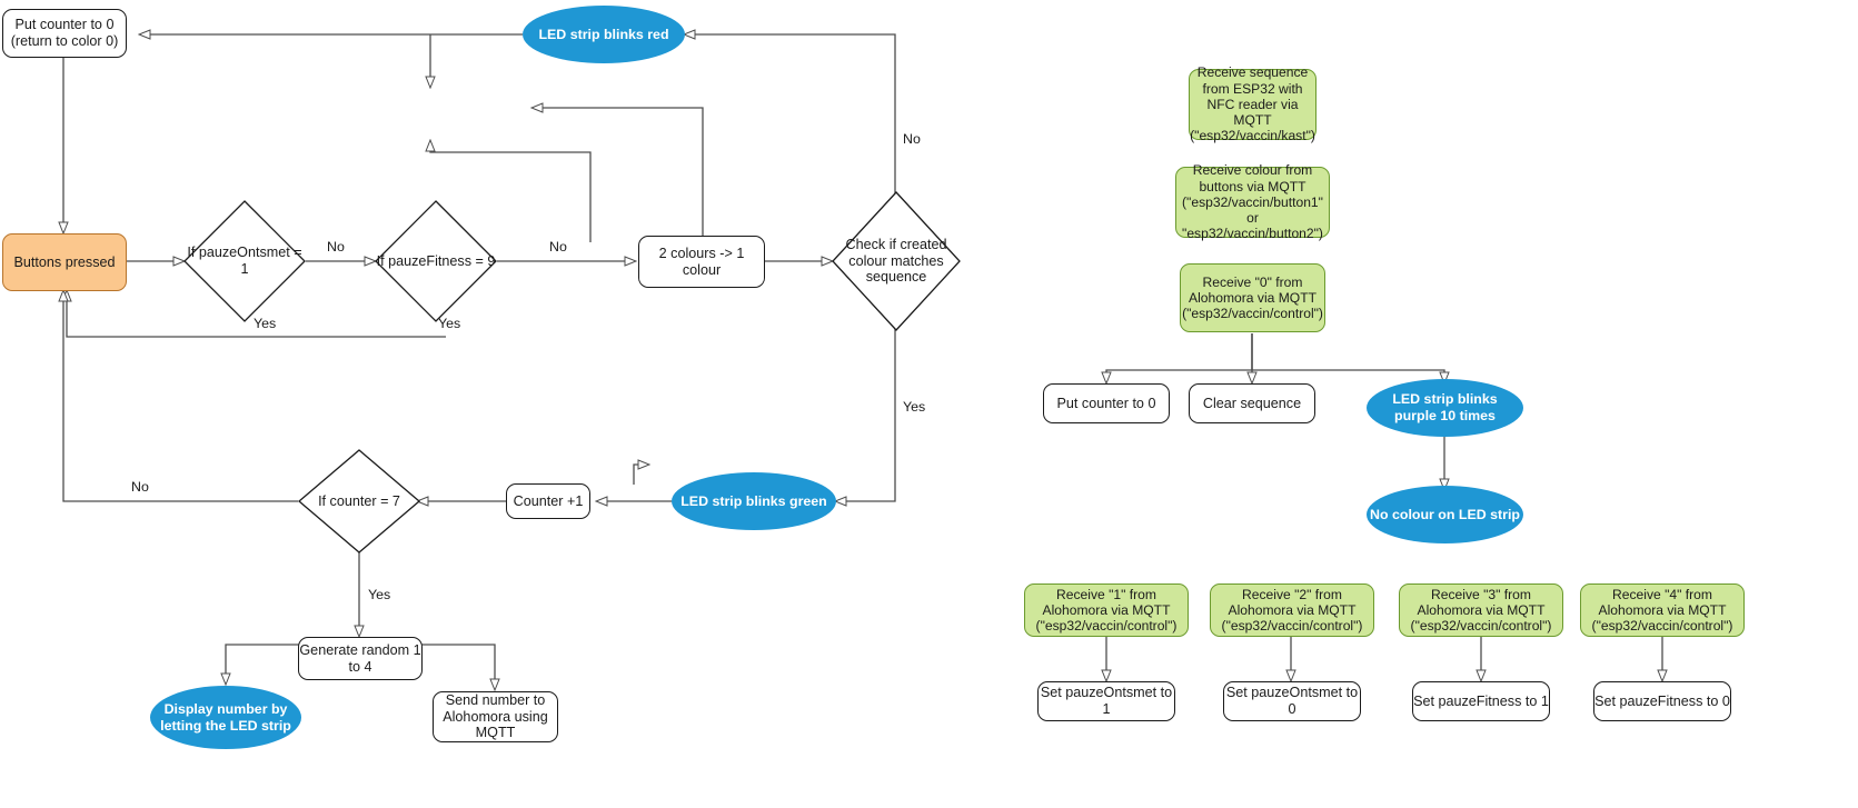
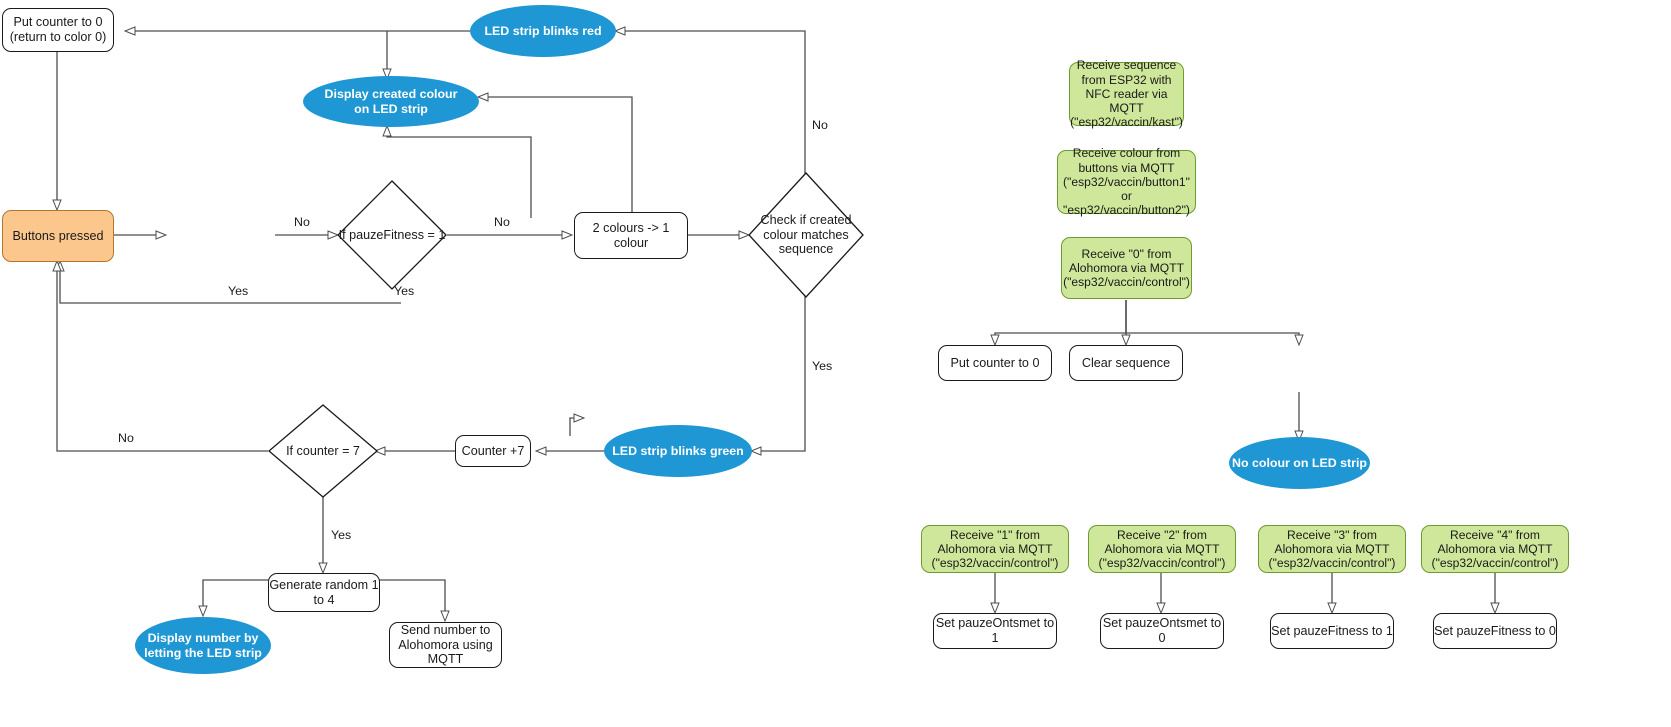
  Put counter to 0
  (return to color 0)
  LED strip blinks red
+ Display created colour on LED strip
  Buttons pressed
- If pauzeOntsmet = 1
- If pauzeFitness = 9
+ If pauzeFitness = 1
  2 colours -> 1 colour
  Check if created colour matches sequence
  LED strip blinks green
- Counter +1
+ Counter +7
  If counter = 7
  Generate random 1 to 4
  Display number by letting the LED strip
  Send number to Alohomora using MQTT
  No
  Yes
  No
  Yes
  No
  Yes
  No
  Yes
  Receive sequence from ESP32 with NFC reader via MQTT ("esp32/vaccin/kast")
  Receive colour from buttons via MQTT ("esp32/vaccin/button1" or "esp32/vaccin/button2")
  Receive "0" from Alohomora via MQTT ("esp32/vaccin/control")
  Put counter to 0
  Clear sequence
- LED strip blinks purple 10 times
  No colour on LED strip
  Receive "1" from Alohomora via MQTT ("esp32/vaccin/control")
  Set pauzeOntsmet to 1
  Receive "2" from Alohomora via MQTT ("esp32/vaccin/control")
  Set pauzeOntsmet to 0
  Receive "3" from Alohomora via MQTT ("esp32/vaccin/control")
  Set pauzeFitness to 1
  Receive "4" from Alohomora via MQTT ("esp32/vaccin/control")
  Set pauzeFitness to 0
